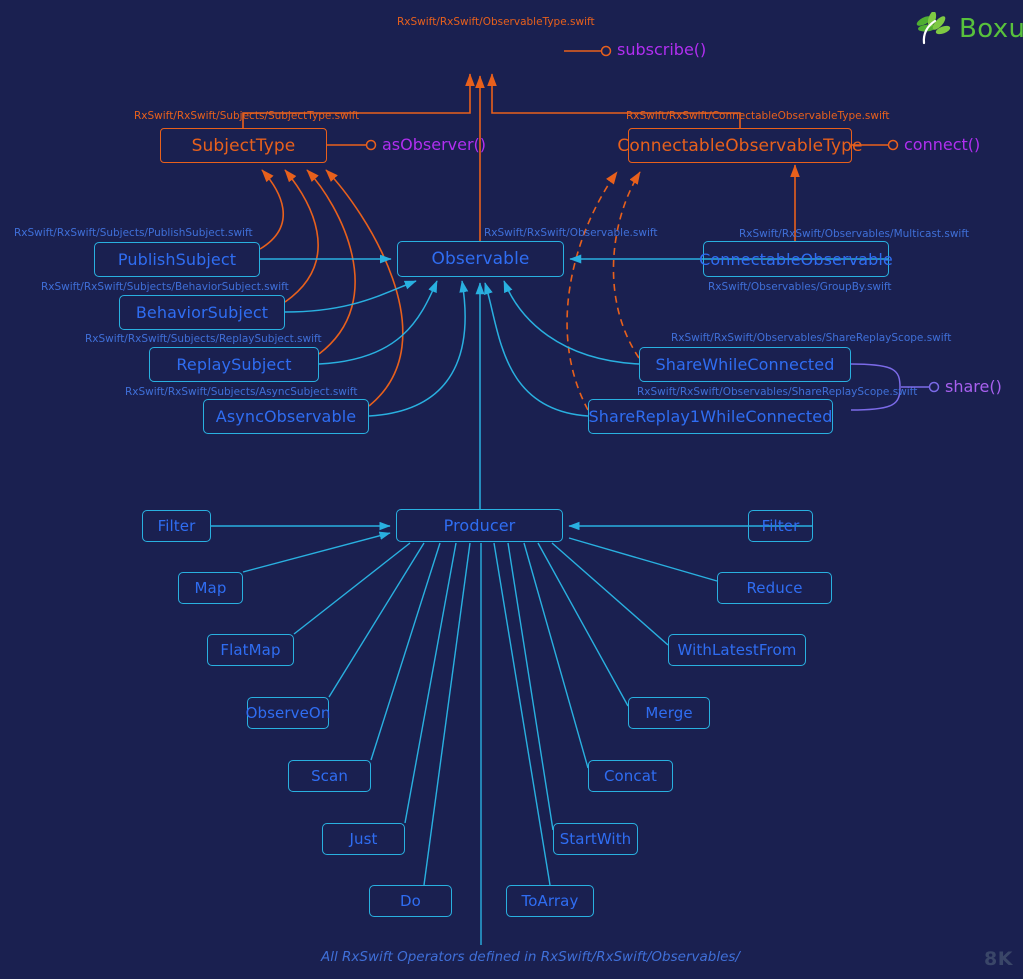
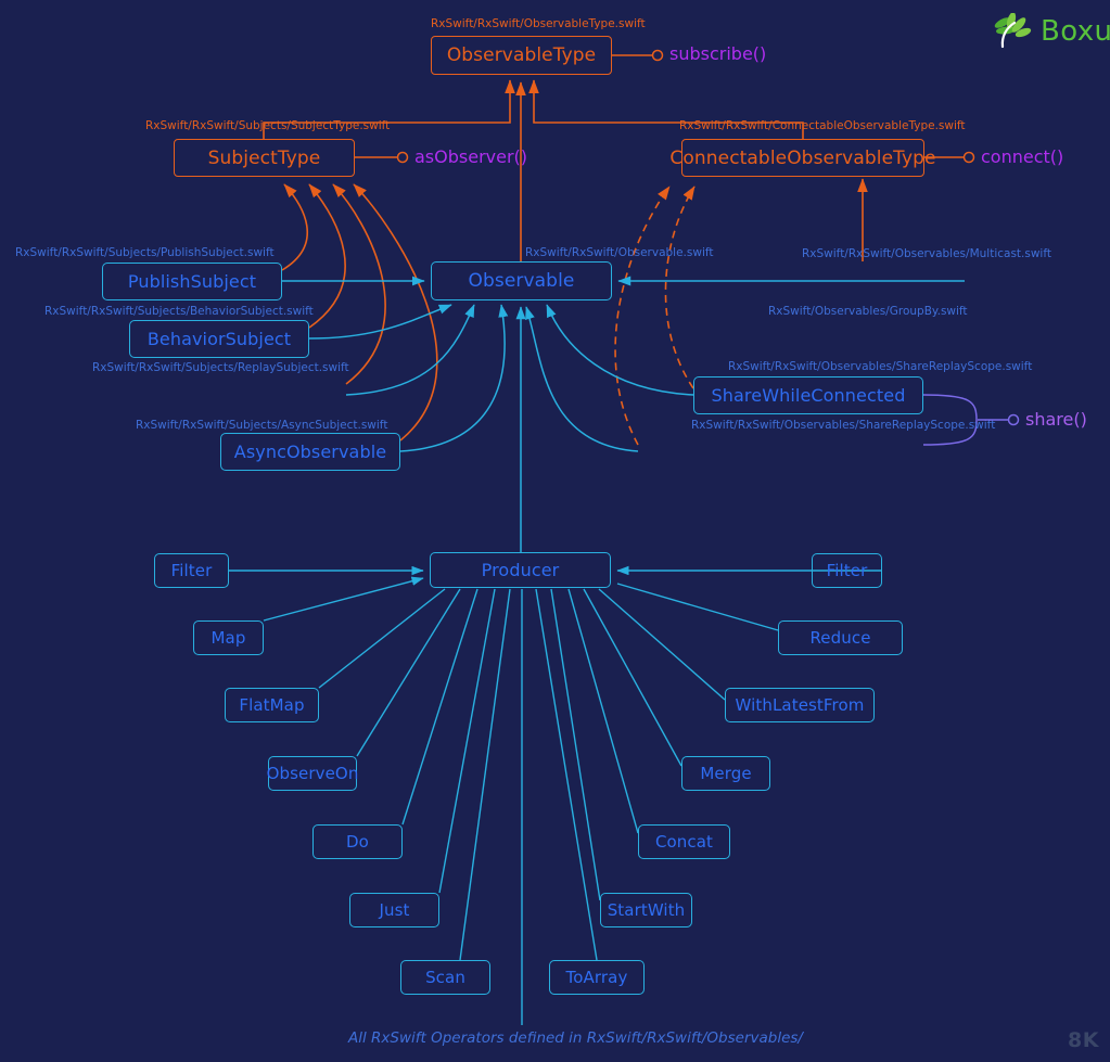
+ ObservableType
  RxSwift/RxSwift/ObservableType.swift
  SubjectType
  RxSwift/RxSwift/Subjects/SubjectType.swift
  ConnectableObservableTyp
  RxSwift/RxSwift/ConnectableObservableType.swift
  PublishSubject
  RxSwift/RxSwift/Subjects/PublishSubject.swift
  BehaviorSubject
  RxSwift/RxSwift/Subjects/BehaviorSubject.swift
- ReplaySubject
  RxSwift/RxSwift/Subjects/ReplaySubject.swift
  AsyncObservable
  RxSwift/RxSwift/Subjects/AsyncSubject.swift
  Observable
  RxSwift/RxSwift/Observable.swift
- ConnectableObservable
  RxSwift/RxSwift/Observables/Multicast.swift
  RxSwift/Observables/GroupBy.swift
  ShareWhileConnected
  RxSwift/RxSwift/Observables/ShareReplayScope.swift
- ShareReplay1WhileConnected
  RxSwift/RxSwift/Observables/ShareReplayScope.swift
  Producer
  Filter
  Map
  FlatMap
  ObserveOn
- Scan
+ Do
  Just
- Do
+ Scan
  ToArray
  StartWith
  Concat
  Merge
  WithLatestFrom
  Reduce
  Filter
  subscribe()
  asObserver()
  connect()
  share()
  All RxSwift Operators defined in RxSwift/RxSwift/Observables/
  Boxu
  8K
